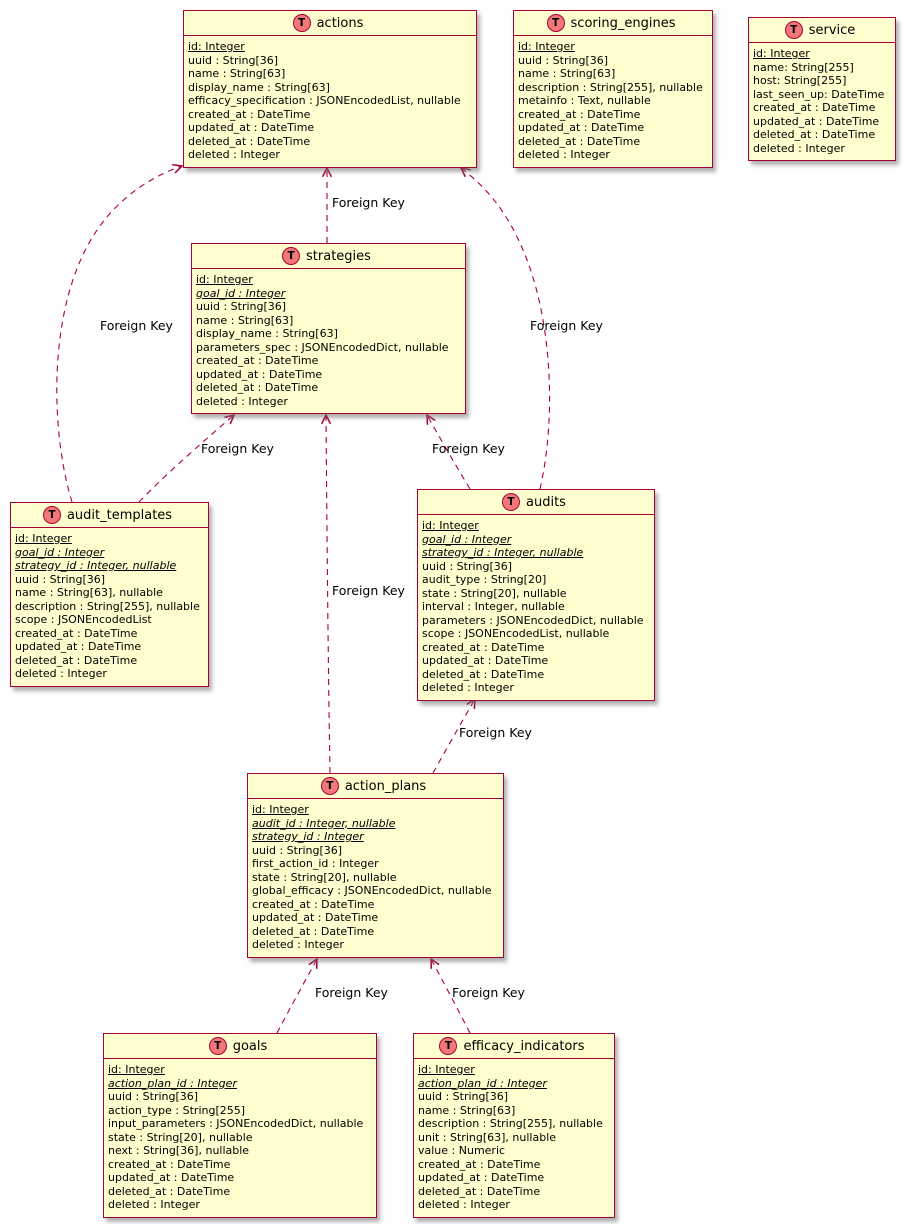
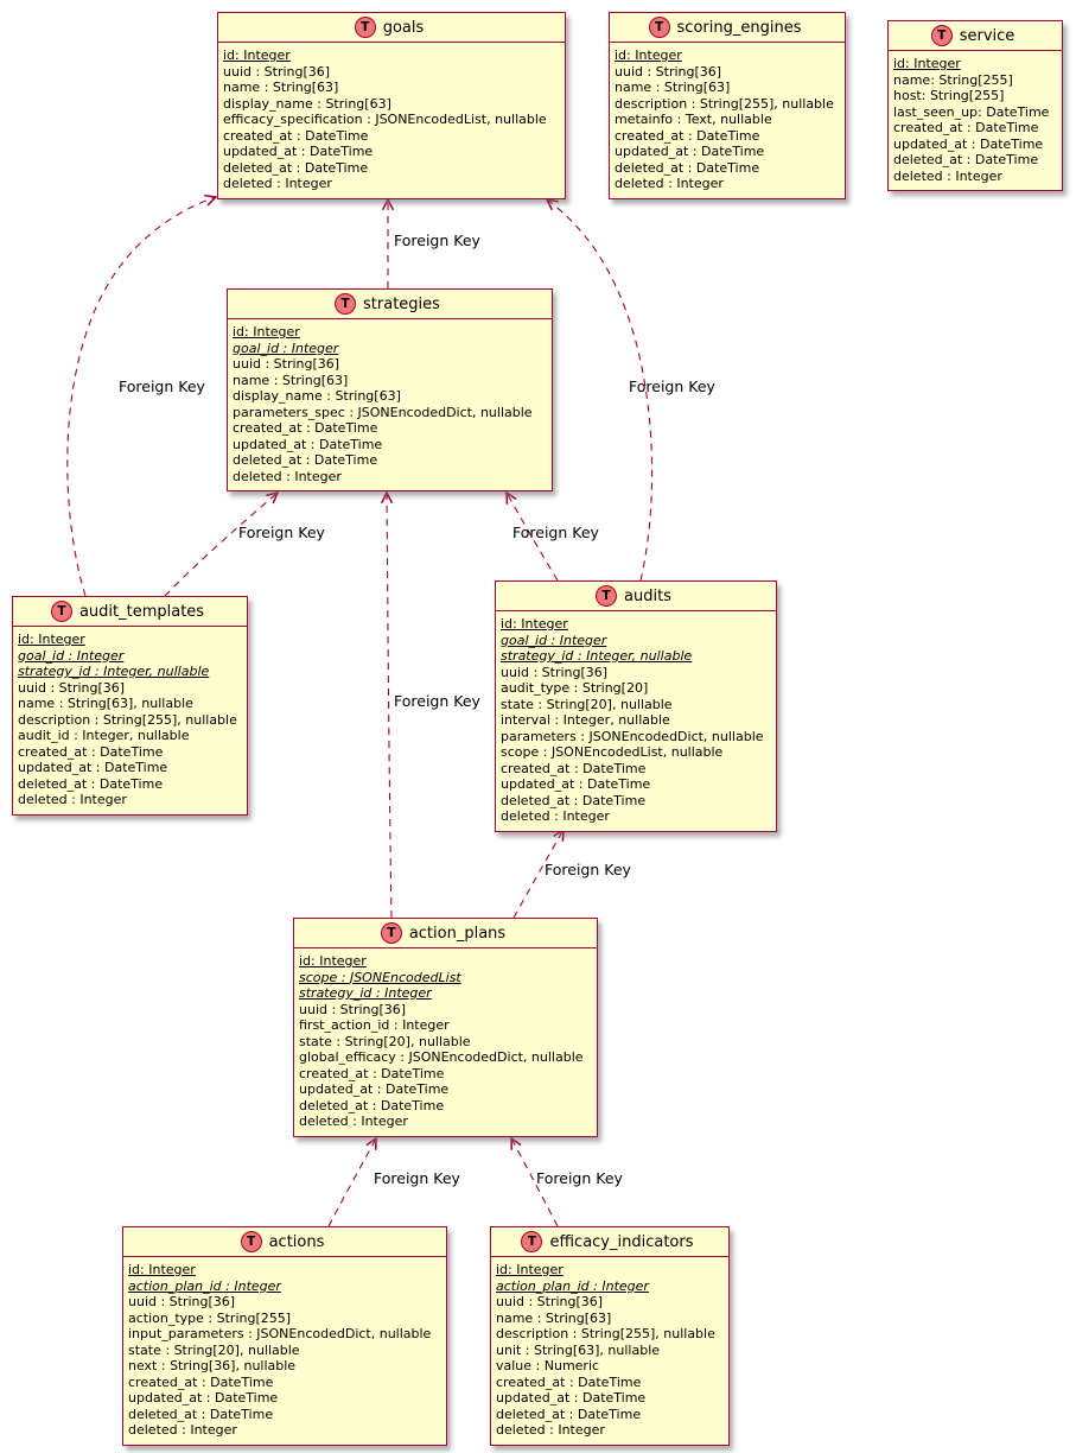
  Foreign Key
  Foreign Key
  Foreign Key
  Foreign Key
  Foreign Key
  Foreign Key
  Foreign Key
  Foreign Key
  Foreign Key
  T
- actions
+ goals
  id: Integer
  uuid : String[36]
  name : String[63]
  display_name : String[63]
  efficacy_specification : JSONEncodedList, nullable
  created_at : DateTime
  updated_at : DateTime
  deleted_at : DateTime
  deleted : Integer
  T
  scoring_engines
  id: Integer
  uuid : String[36]
  name : String[63]
  description : String[255], nullable
  metainfo : Text, nullable
  created_at : DateTime
  updated_at : DateTime
  deleted_at : DateTime
  deleted : Integer
  T
  service
  id: Integer
  name: String[255]
  host: String[255]
  last_seen_up: DateTime
  created_at : DateTime
  updated_at : DateTime
  deleted_at : DateTime
  deleted : Integer
  T
  strategies
  id: Integer
  goal_id : Integer
  uuid : String[36]
  name : String[63]
  display_name : String[63]
  parameters_spec : JSONEncodedDict, nullable
  created_at : DateTime
  updated_at : DateTime
  deleted_at : DateTime
  deleted : Integer
  T
  audit_templates
  id: Integer
  goal_id : Integer
  strategy_id : Integer, nullable
  uuid : String[36]
  name : String[63], nullable
  description : String[255], nullable
- scope : JSONEncodedList
+ audit_id : Integer, nullable
  created_at : DateTime
  updated_at : DateTime
  deleted_at : DateTime
  deleted : Integer
  T
  audits
  id: Integer
  goal_id : Integer
  strategy_id : Integer, nullable
  uuid : String[36]
  audit_type : String[20]
  state : String[20], nullable
  interval : Integer, nullable
  parameters : JSONEncodedDict, nullable
  scope : JSONEncodedList, nullable
  created_at : DateTime
  updated_at : DateTime
  deleted_at : DateTime
  deleted : Integer
  T
  action_plans
  id: Integer
- audit_id : Integer, nullable
+ scope : JSONEncodedList
  strategy_id : Integer
  uuid : String[36]
  first_action_id : Integer
  state : String[20], nullable
  global_efficacy : JSONEncodedDict, nullable
  created_at : DateTime
  updated_at : DateTime
  deleted_at : DateTime
  deleted : Integer
  T
- goals
+ actions
  id: Integer
  action_plan_id : Integer
  uuid : String[36]
  action_type : String[255]
  input_parameters : JSONEncodedDict, nullable
  state : String[20], nullable
  next : String[36], nullable
  created_at : DateTime
  updated_at : DateTime
  deleted_at : DateTime
  deleted : Integer
  T
  efficacy_indicators
  id: Integer
  action_plan_id : Integer
  uuid : String[36]
  name : String[63]
  description : String[255], nullable
  unit : String[63], nullable
  value : Numeric
  created_at : DateTime
  updated_at : DateTime
  deleted_at : DateTime
  deleted : Integer
